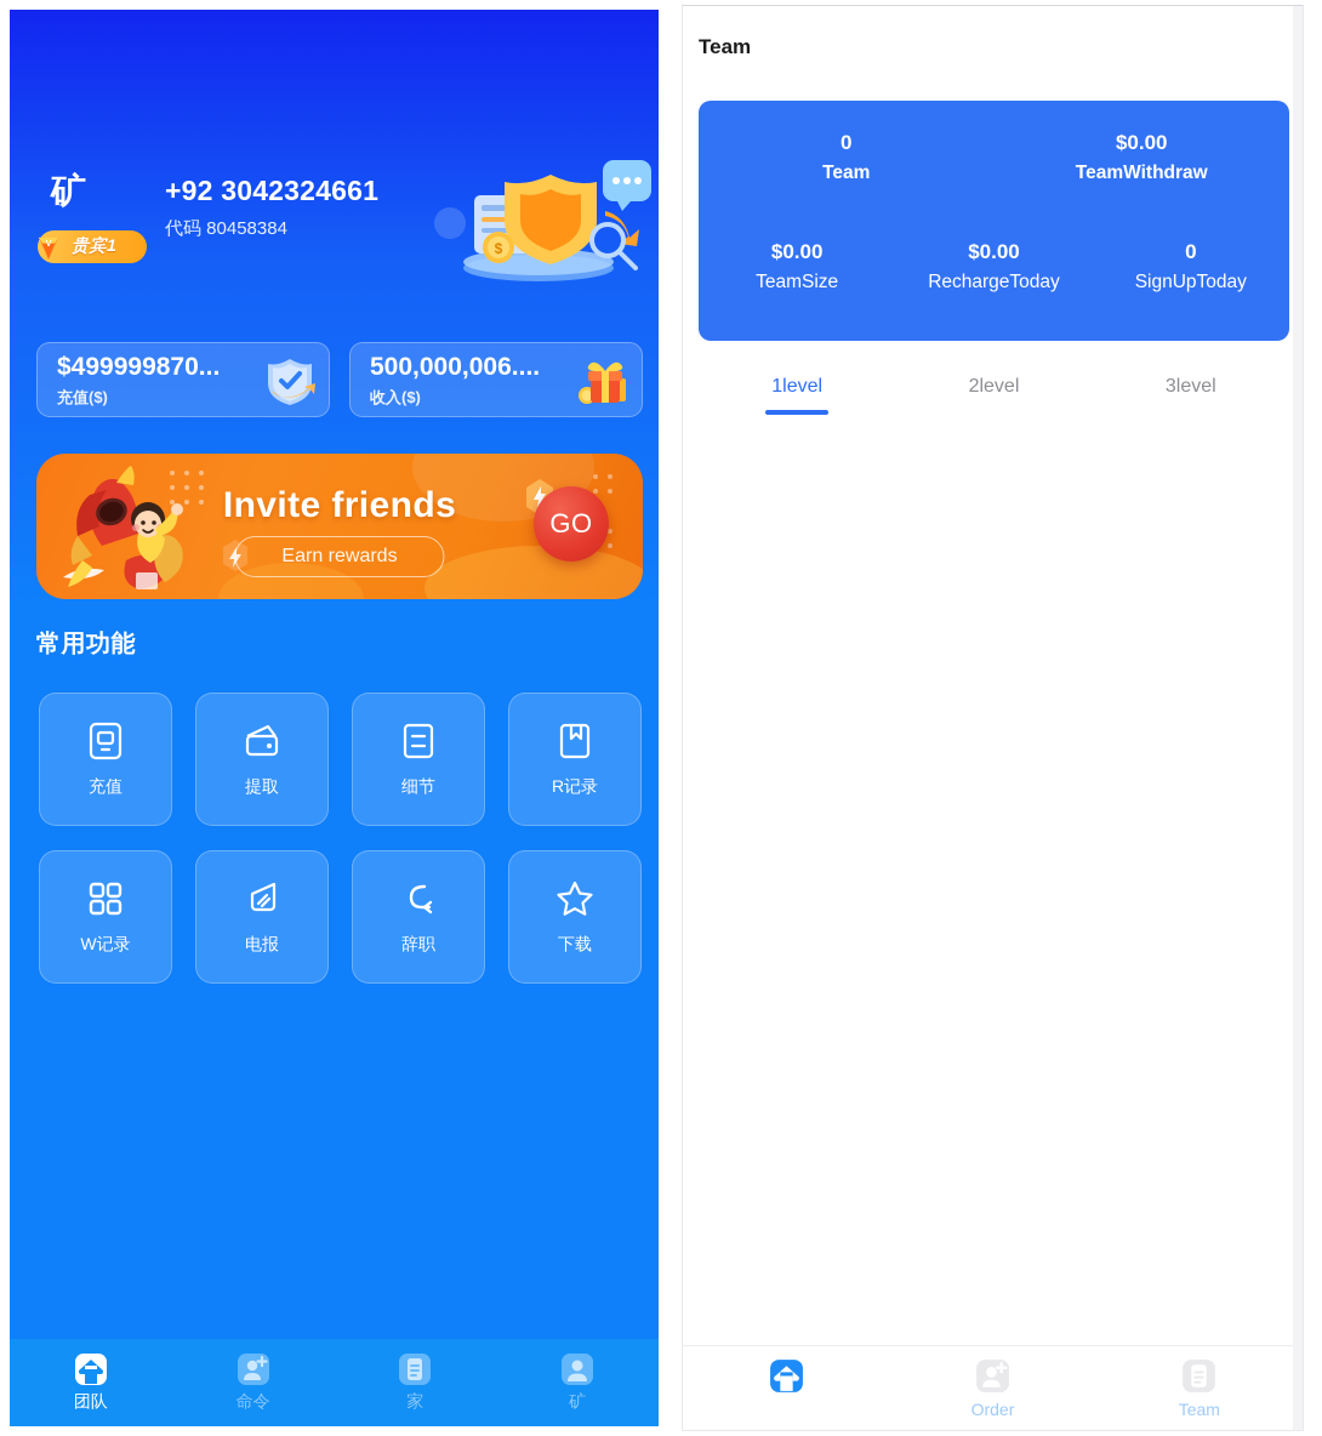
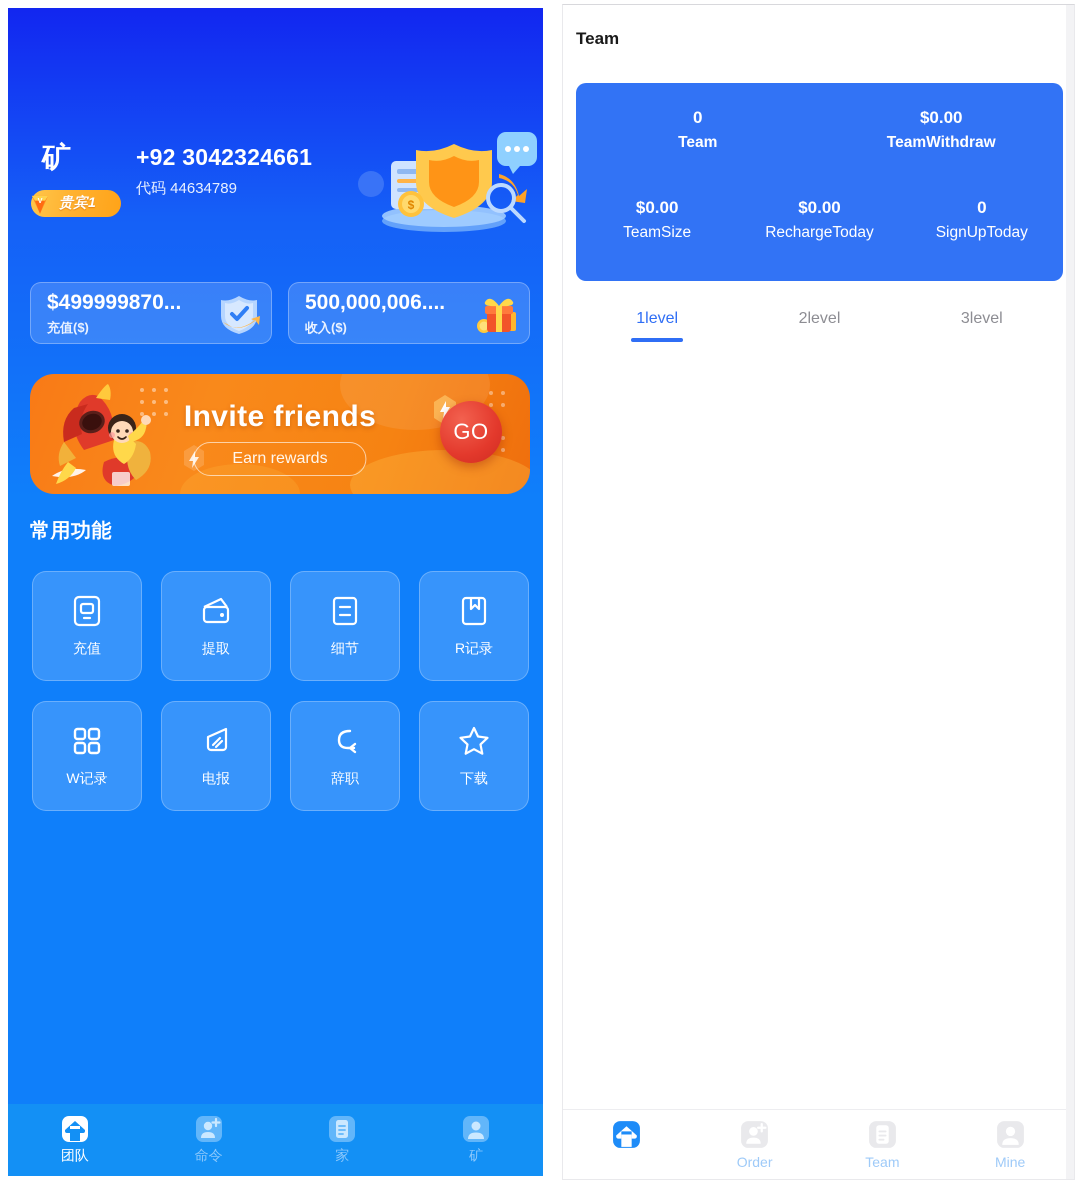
  矿
  V
  贵宾1
  +92 3042324661
- 代码 80458384
+ 代码 44634789
  $
  $499999870...
  充值($)
  500,000,006....
  收入($)
  Invite friends
  Earn rewards
  GO
  常用功能
  充值
  提取
  细节
  R记录
  W记录
  电报
  辞职
  下载
  团队
  命令
  家
  矿
  Team
  0
  Team
  $0.00
  TeamWithdraw
  $0.00
  TeamSize
  $0.00
  RechargeToday
  0
  SignUpToday
  1level
  2level
  3level
  Order
  Team
+ Mine
